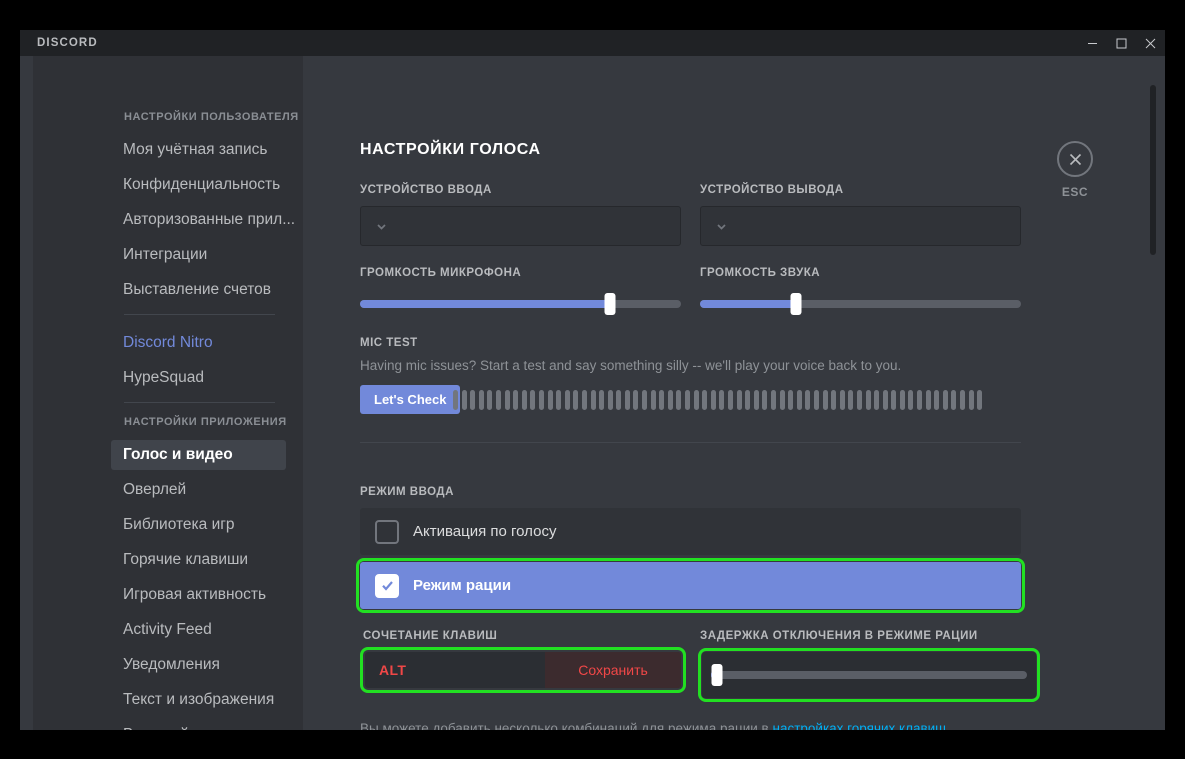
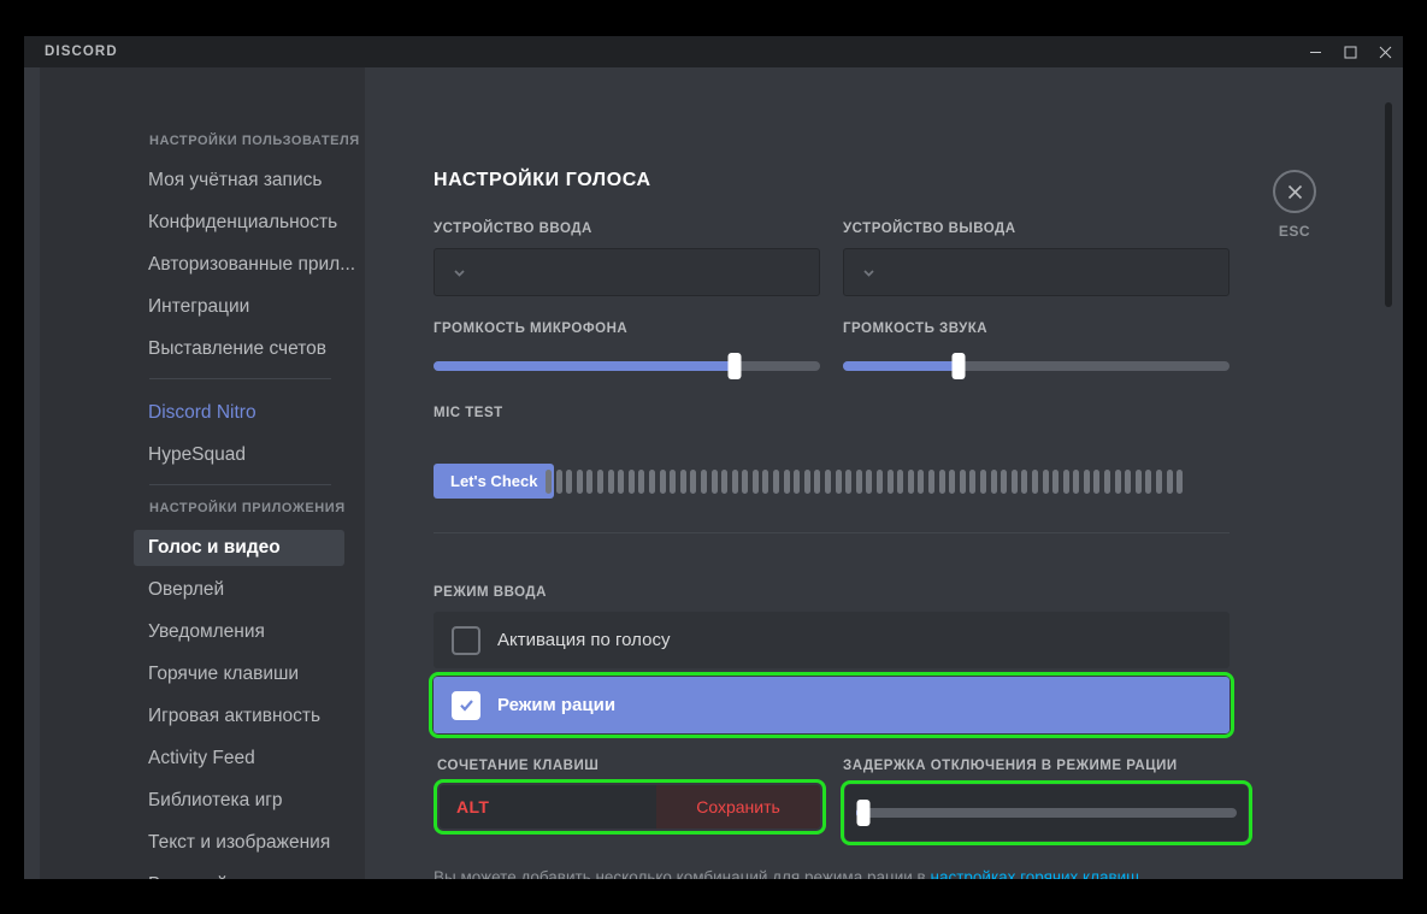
  DISCORD
  НАСТРОЙКИ ПОЛЬЗОВАТЕЛЯ
  Моя учётная запись
  Конфиденциальность
  Авторизованные прил...
  Интеграции
  Выставление счетов
  Discord Nitro
  HypeSquad
  НАСТРОЙКИ ПРИЛОЖЕНИЯ
  Голос и видео
  Оверлей
- Библиотека игр
+ Уведомления
  Горячие клавиши
  Игровая активность
  Activity Feed
- Уведомления
+ Библиотека игр
  Текст и изображения
  НАСТРОЙКИ ГОЛОСА
  ESC
  УСТРОЙСТВО ВВОДА
  УСТРОЙСТВО ВЫВОДА
  ГРОМКОСТЬ МИКРОФОНА
  ГРОМКОСТЬ ЗВУКА
  MIC TEST
- Having mic issues? Start a test and say something silly -- we'll play your voice back to you.
  Let's Check
  РЕЖИМ ВВОДА
  Активация по голосу
  Режим рации
  СОЧЕТАНИЕ КЛАВИШ
  ALT
  Сохранить
  ЗАДЕРЖКА ОТКЛЮЧЕНИЯ В РЕЖИМЕ РАЦИИ
  Вы можете добавить несколько комбинаций для режима рации в настройках горячих клавиш.
